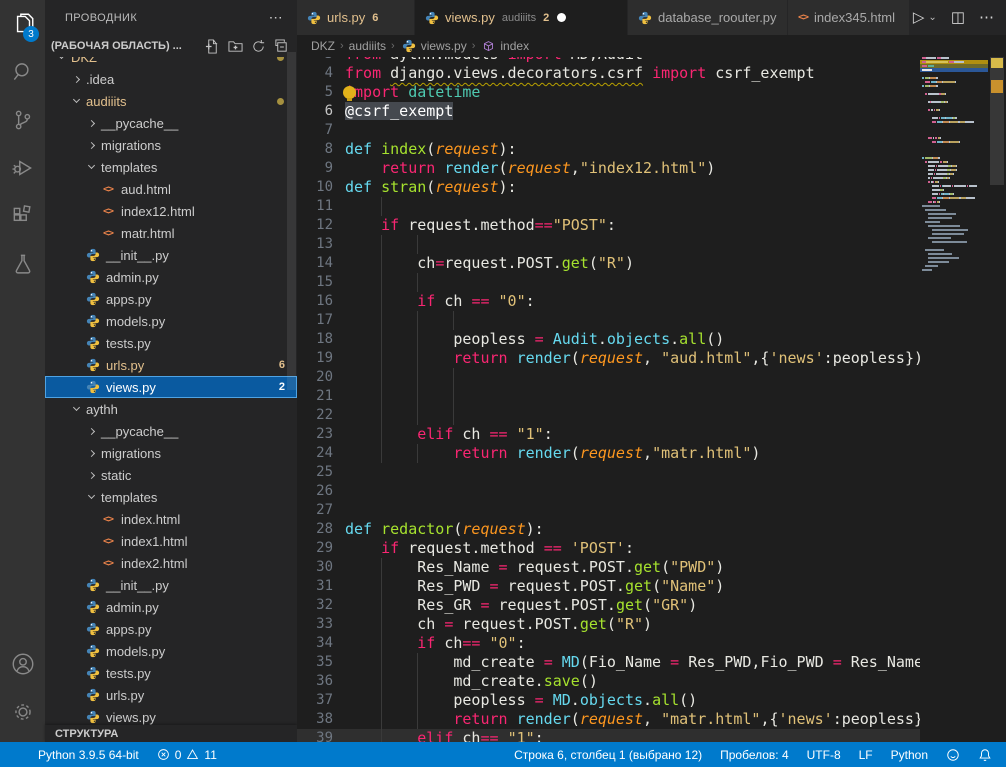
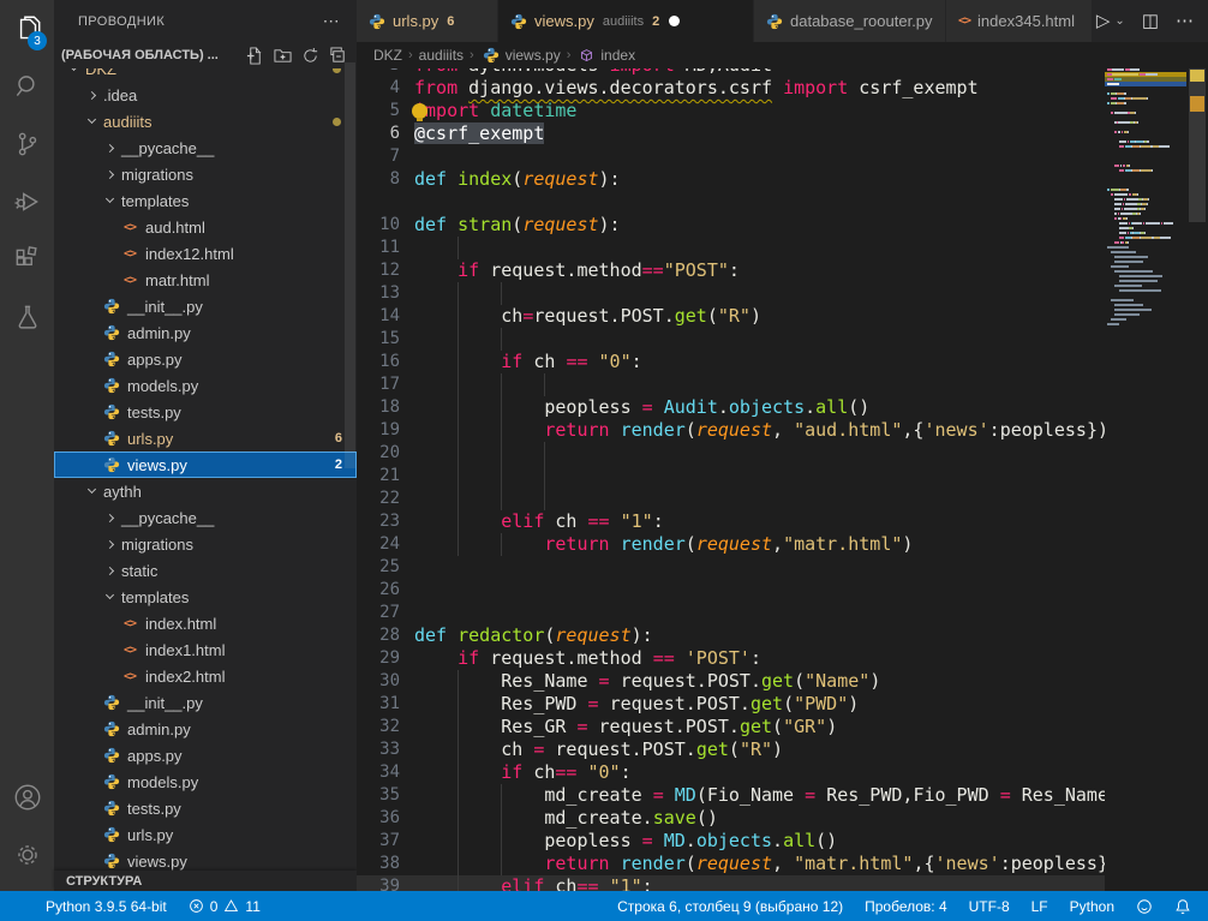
  3
  ПРОВОДНИК
  ⋯
  (РАБОЧАЯ ОБЛАСТЬ) ...
  DKZ
  .idea
  audiiits
  __pycache__
  migrations
  templates
  <>
  aud.html
  <>
  index12.html
  <>
  matr.html
  __init__.py
  admin.py
  apps.py
  models.py
  tests.py
  urls.py
  6
  views.py
  2
  aythh
  __pycache__
  migrations
  static
  templates
  <>
  index.html
  <>
  index1.html
  <>
  index2.html
  __init__.py
  admin.py
  apps.py
  models.py
  tests.py
  urls.py
  views.py
  СТРУКТУРА
  urls.py
  6
  views.py
  audiiits
  2
  database_roouter.py
  <>
  index345.html
  ▷
  ⌄
  ◫
  ⋯
  DKZ
  ›
  audiiits
  ›
  views.py
  ›
  index
  4
  from django.views.decorators.csrf import csrf_exempt
  5
  mport datetime
  6
  @csrf_exempt
  7
  8
  def index(request):
- 9
- return render(request,"index12.html")
  10
  def stran(request):
  11
  12
  if request.method=="POST":
  13
  14
  ch=request.POST.get("R")
  15
  16
  if ch == "0":
  17
  18
  peopless = Audit.objects.all()
  19
  return render(request, "aud.html",{'news':peopless})
  20
  21
  22
  23
  elif ch == "1":
  24
  return render(request,"matr.html")
  25
  26
  27
  28
  def redactor(request):
  29
  if request.method == 'POST':
  30
- Res_Name = request.POST.get("PWD")
+ Res_Name = request.POST.get("Name")
  31
- Res_PWD = request.POST.get("Name")
+ Res_PWD = request.POST.get("PWD")
  32
  Res_GR = request.POST.get("GR")
  33
  ch = request.POST.get("R")
  34
  if ch== "0":
  35
  md_create = MD(Fio_Name = Res_PWD,Fio_PWD = Res_Name
  36
  md_create.save()
  37
  peopless = MD.objects.all()
  38
  return render(request, "matr.html",{'news':peopless}
  39
  elif ch== "1":
  Python 3.9.5 64-bit
  0
  11
- Строка 6, столбец 1 (выбрано 12)
+ Строка 6, столбец 9 (выбрано 12)
  Пробелов: 4
  UTF-8
  LF
  Python
